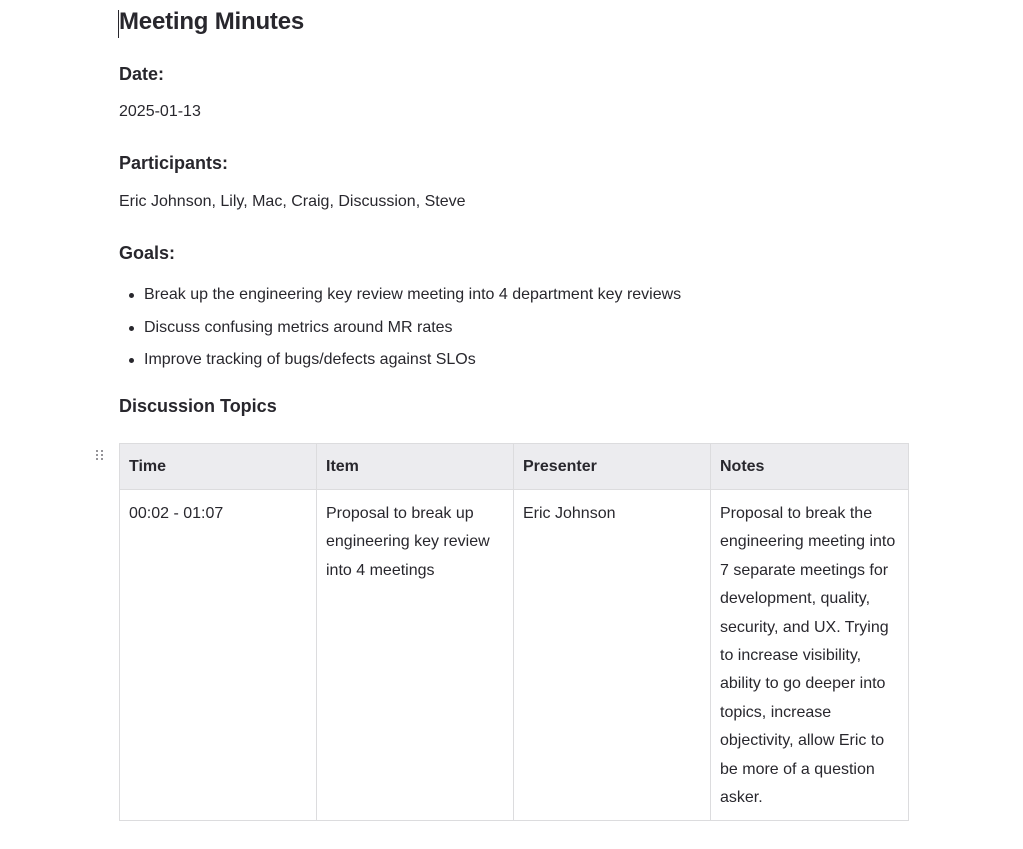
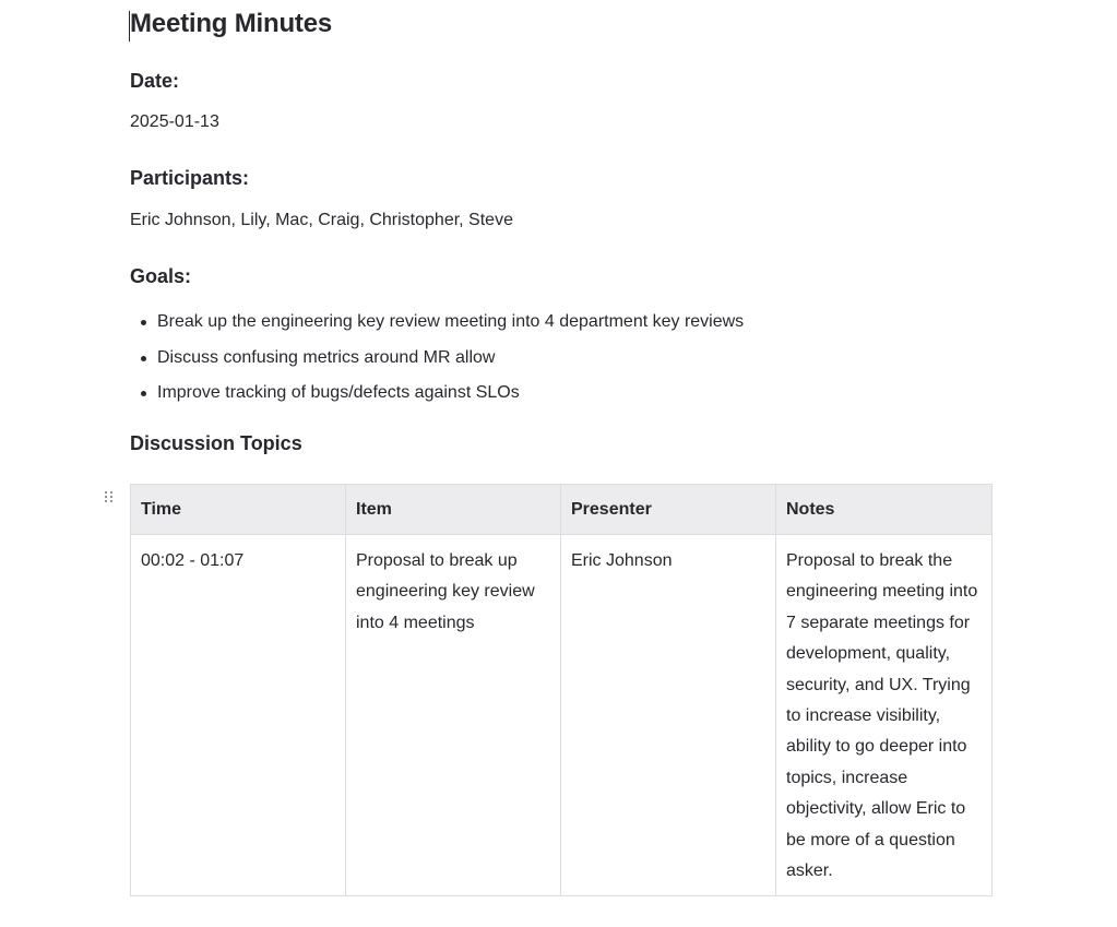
  Meeting Minutes
  Date:
  2025-01-13
  Participants:
- Eric Johnson, Lily, Mac, Craig, Discussion, Steve
+ Eric Johnson, Lily, Mac, Craig, Christopher, Steve
  Goals:
  Break up the engineering key review meeting into 4 department key reviews
- Discuss confusing metrics around MR rates
+ Discuss confusing metrics around MR allow
  Improve tracking of bugs/defects against SLOs
  Discussion Topics
  Time	Item	Presenter	Notes
  00:02 - 01:07	Proposal to break up engineering key review into 4 meetings	Eric Johnson	Proposal to break the engineering meeting into 7 separate meetings for development, quality, security, and UX. Trying to increase visibility, ability to go deeper into topics, increase objectivity, allow Eric to be more of a question asker.
